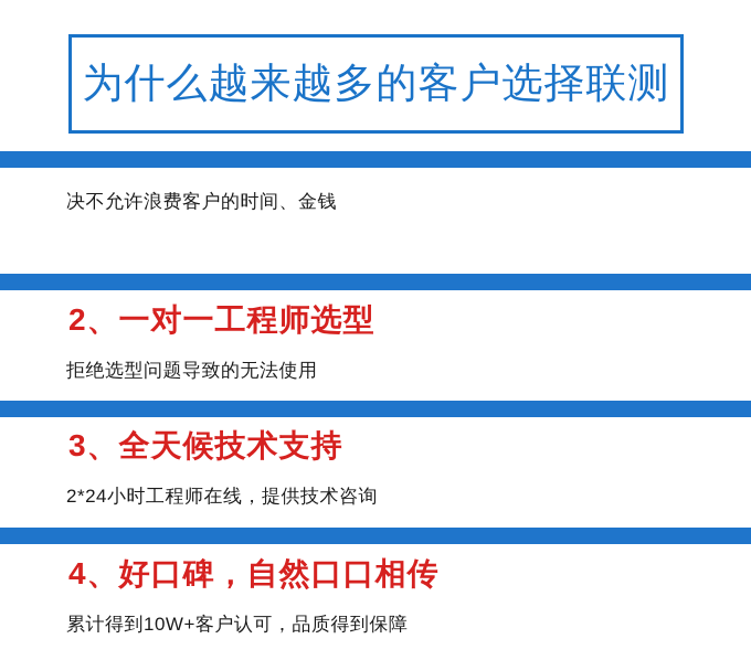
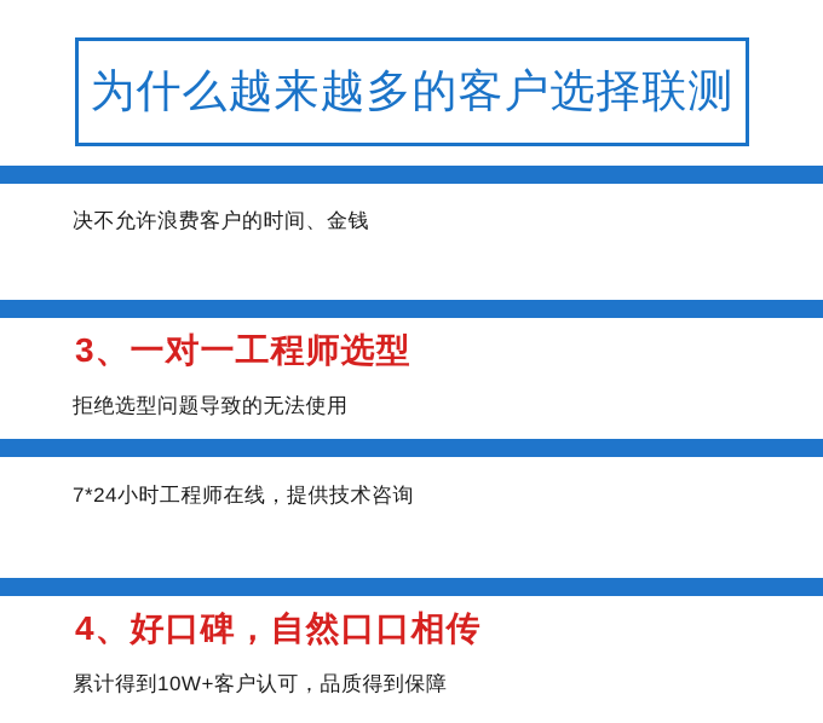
  为什么越来越多的客户选择联测
  决不允许浪费客户的时间、金钱
- 2、一对一工程师选型
+ 3、一对一工程师选型
  拒绝选型问题导致的无法使用
- 3、全天候技术支持
- 2*24小时工程师在线，提供技术咨询
+ 7*24小时工程师在线，提供技术咨询
  4、好口碑，自然口口相传
  累计得到10W+客户认可，品质得到保障
